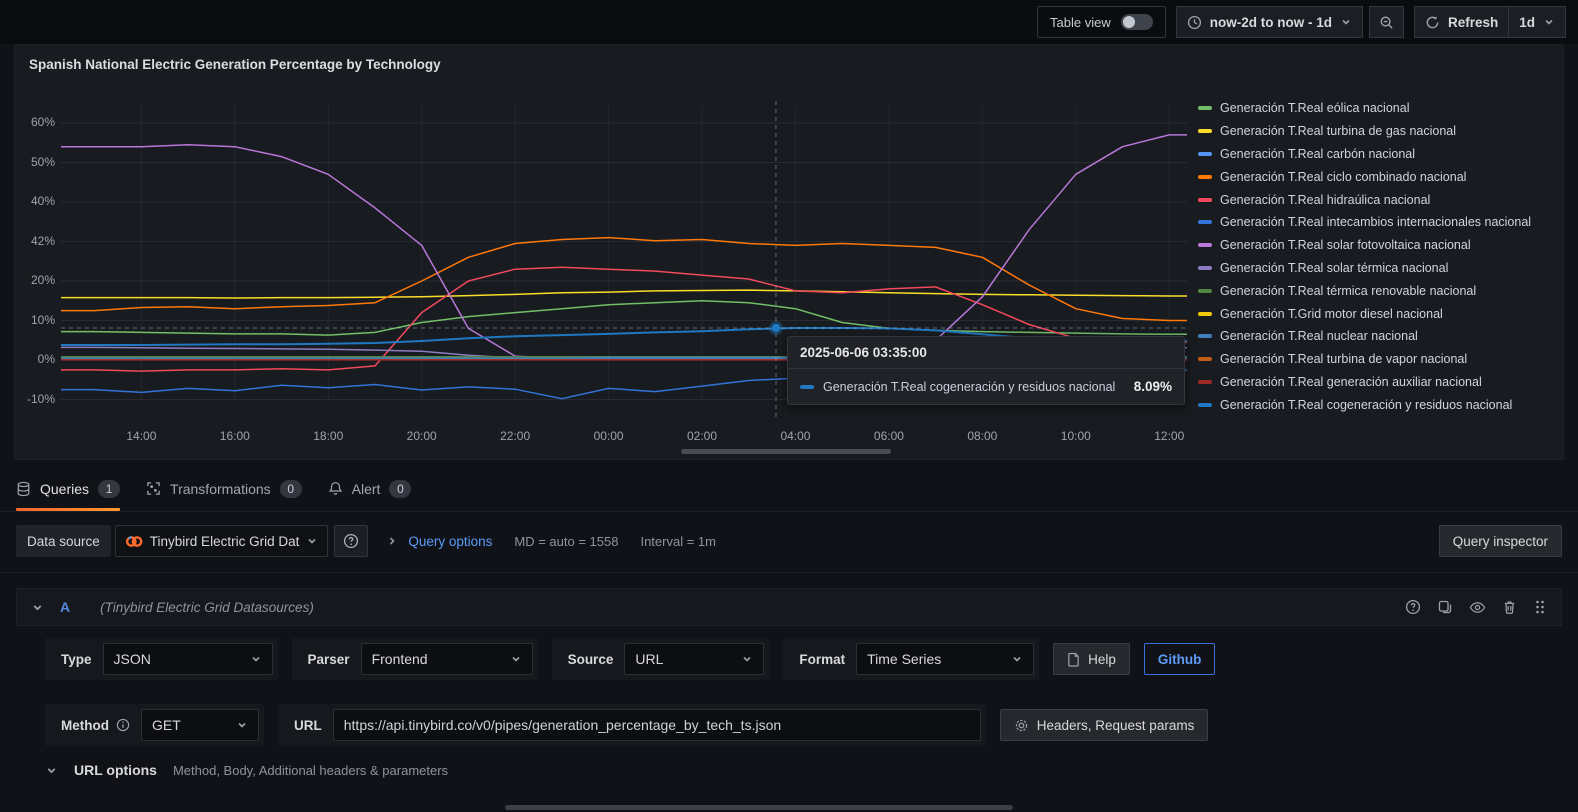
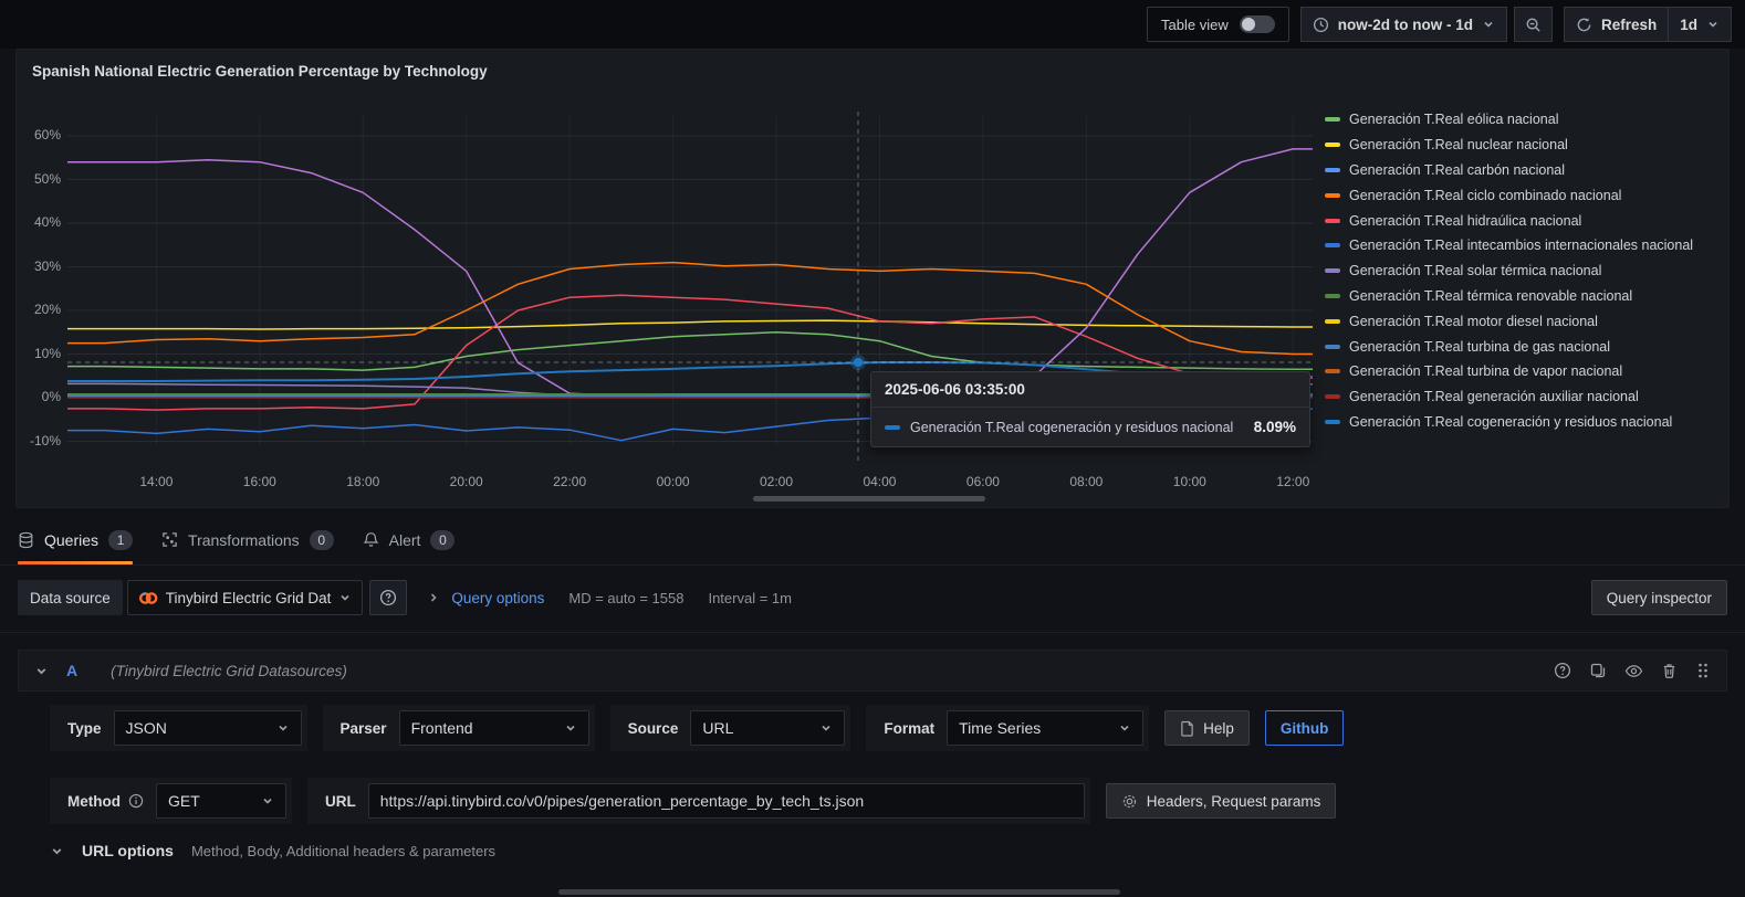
  Table view
  now-2d to now - 1d
  Refresh
  1d
  Spanish National Electric Generation Percentage by Technology
  60%
  50%
  40%
- 42%
+ 30%
  20%
  10%
  0%
  -10%
  14:00
  16:00
  18:00
  20:00
  22:00
  00:00
  02:00
  04:00
  06:00
  08:00
  10:00
  12:00
  Generación T.Real eólica nacional
- Generación T.Real turbina de gas nacional
+ Generación T.Real nuclear nacional
  Generación T.Real carbón nacional
  Generación T.Real ciclo combinado nacional
  Generación T.Real hidraúlica nacional
  Generación T.Real intecambios internacionales nacional
- Generación T.Real solar fotovoltaica nacional
  Generación T.Real solar térmica nacional
  Generación T.Real térmica renovable nacional
- Generación T.Grid motor diesel nacional
+ Generación T.Real motor diesel nacional
- Generación T.Real nuclear nacional
+ Generación T.Real turbina de gas nacional
  Generación T.Real turbina de vapor nacional
  Generación T.Real generación auxiliar nacional
  Generación T.Real cogeneración y residuos nacional
  2025-06-06 03:35:00
  Generación T.Real cogeneración y residuos nacional
  8.09%
  Queries
  1
  Transformations
  0
  Alert
  0
  Data source
  Tinybird Electric Grid Dat
  Query options
  MD = auto = 1558
  Interval = 1m
  Query inspector
  A
  (Tinybird Electric Grid Datasources)
  Type
  JSON
  Parser
  Frontend
  Source
  URL
  Format
  Time Series
  Help
  Github
  Method
  GET
  URL
  https://api.tinybird.co/v0/pipes/generation_percentage_by_tech_ts.json
  Headers, Request params
  URL options
  Method, Body, Additional headers & parameters
